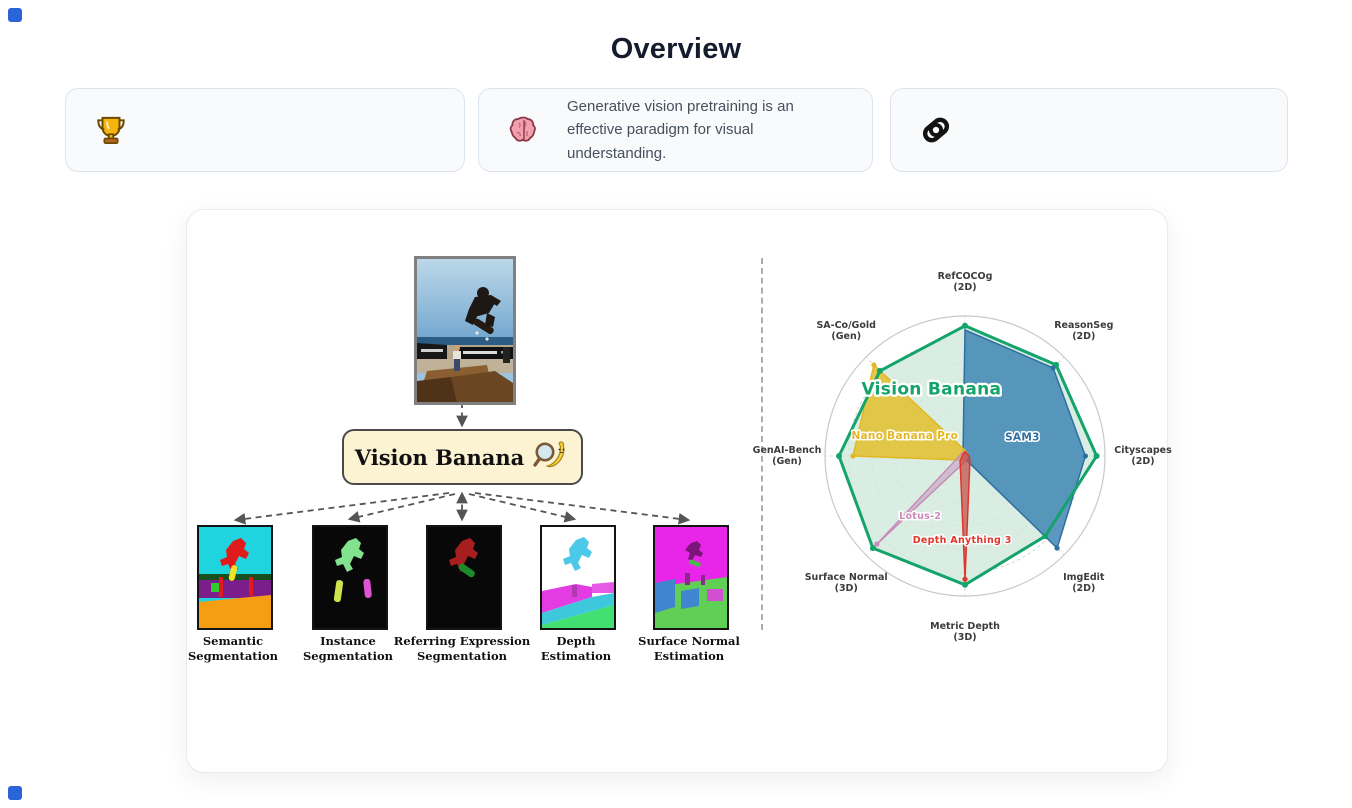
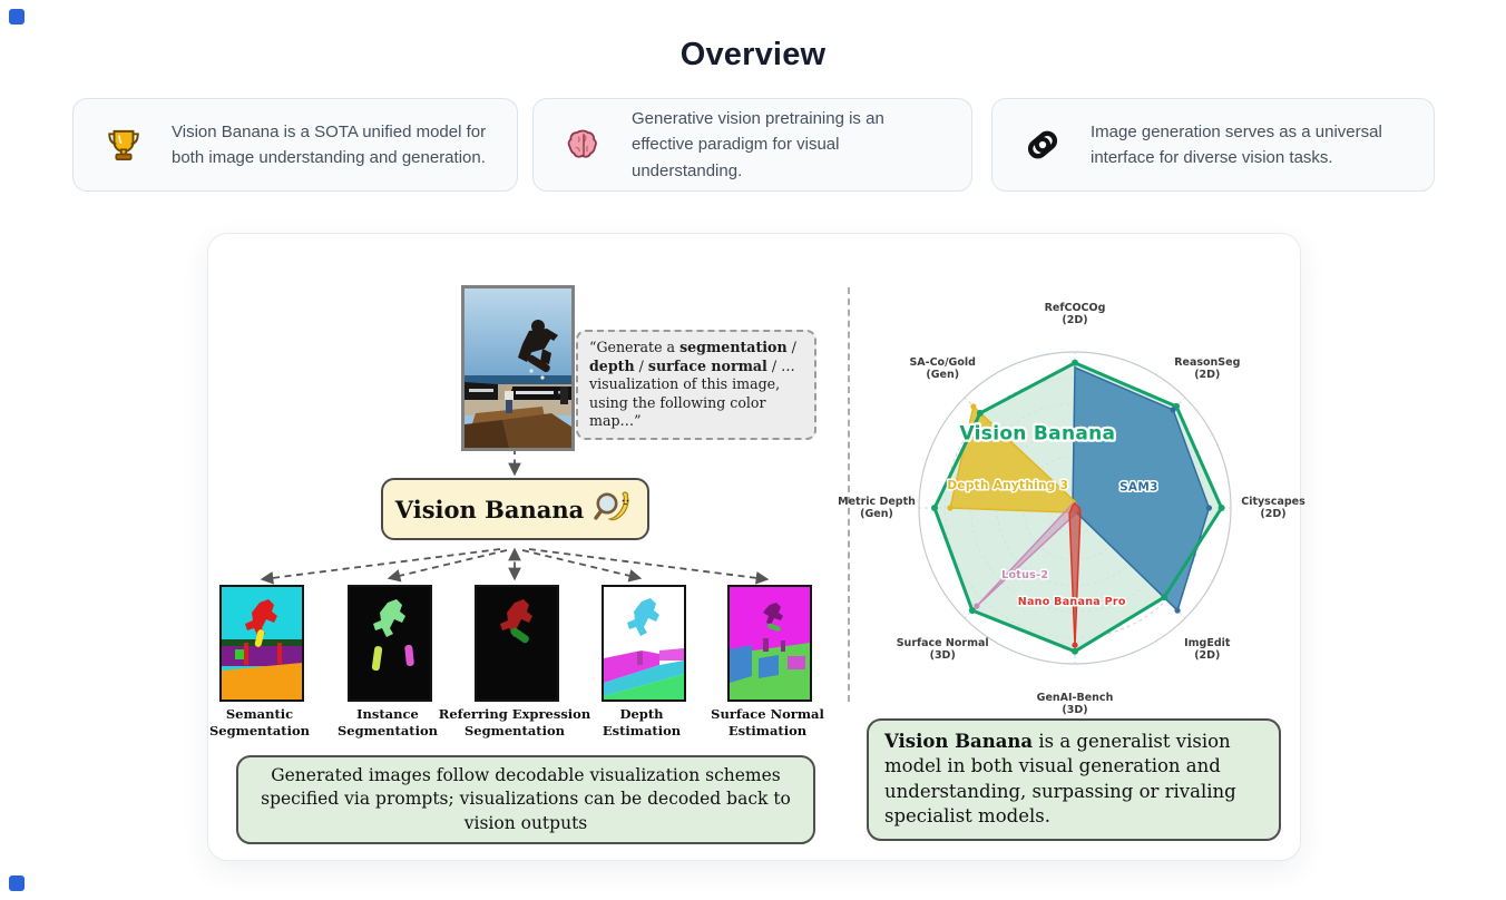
  Overview
+ Vision Banana is a SOTA unified model for both image understanding and generation.
  Generative vision pretraining is an effective paradigm for visual understanding.
+ Image generation serves as a universal interface for diverse vision tasks.
+ “Generate a segmentation / depth / surface normal / … visualization of this image, using the following color map…”
  Vision Banana
  Semantic
  Segmentation
  Instance
  Segmentation
  Referring Expression
  Segmentation
  Depth
  Estimation
  Surface Normal
  Estimation
+ Generated images follow decodable visualization schemes specified via prompts; visualizations can be decoded back to vision outputs
  RefCOCOg (2D)
  ReasonSeg (2D)
  Cityscapes (2D)
  ImgEdit (2D)
- Metric Depth (3D)
+ GenAI-Bench (3D)
  Surface Normal (3D)
- GenAI-Bench (Gen)
+ Metric Depth (Gen)
  SA-Co/Gold (Gen)
  Vision Banana
  SAM3
- Nano Banana Pro
+ Depth Anything 3
  Lotus-2
- Depth Anything 3
+ Nano Banana Pro
+ Vision Banana is a generalist vision model in both visual generation and understanding, surpassing or rivaling specialist models.
